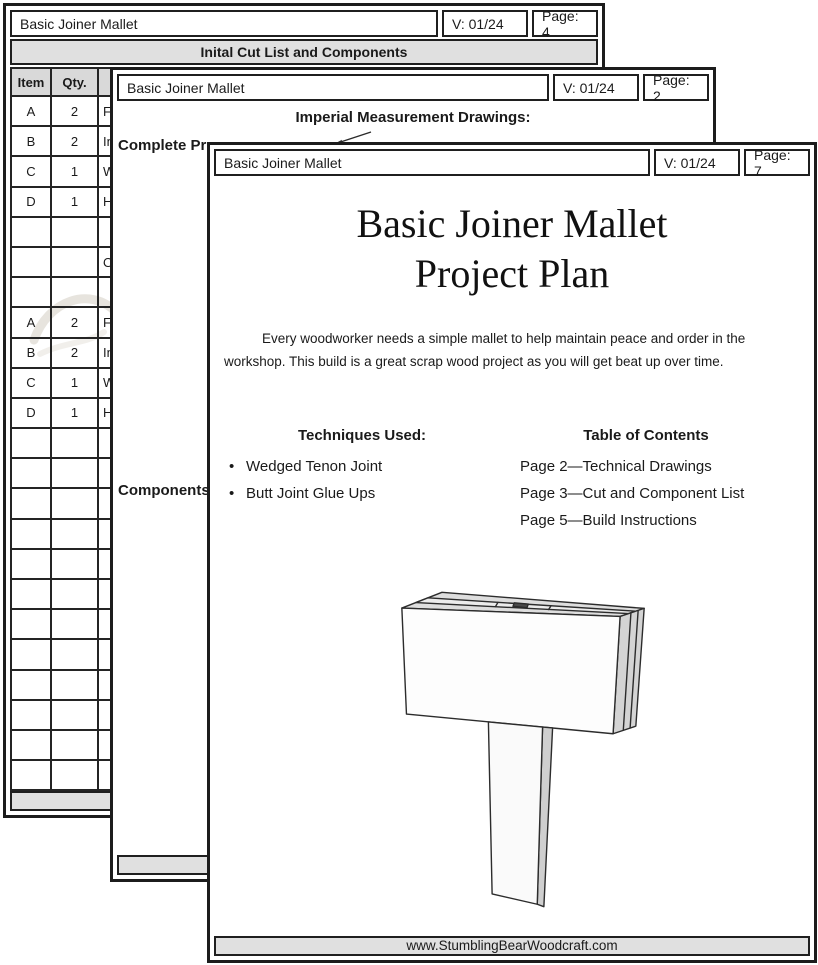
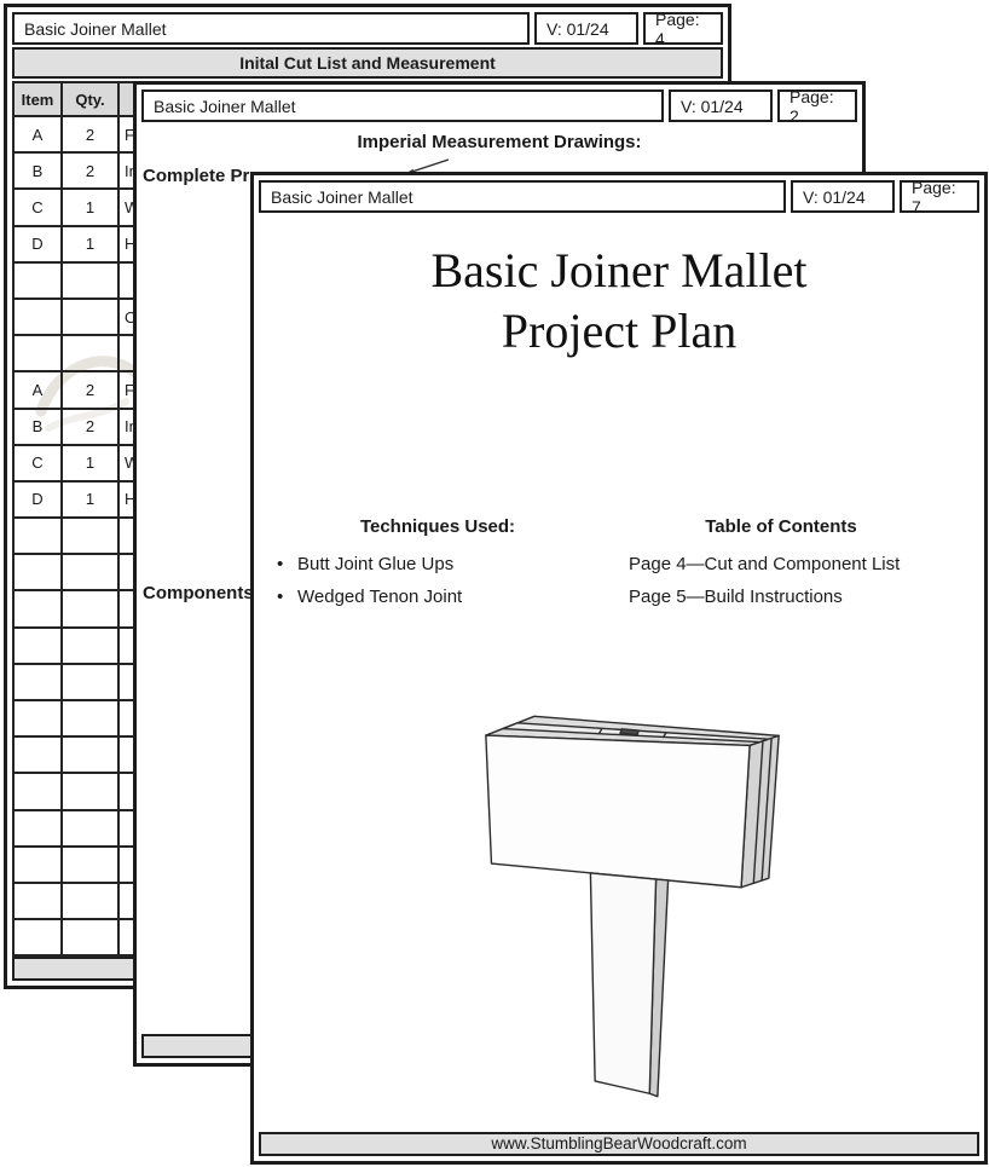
  Basic Joiner Mallet
  V: 01/24
  Page: 4
- Inital Cut List and Components
+ Inital Cut List and Measurement
  Item	Qty.
  A	2	F
  B	2	I
  D	1	H
  A	2	F
  B	2	I
  D	1	H
  Basic Joiner Mallet
  V: 01/24
  Page: 2
  Imperial Measurement Drawings:
  Complete Pr
  Components
  Basic Joiner Mallet
  V: 01/24
  Page: 7
  Basic Joiner Mallet
  Project Plan
- Every woodworker needs a simple mallet to help maintain peace and order in the workshop. This build is a great scrap wood project as you will get beat up over time.
  Techniques Used:
  •
- Wedged Tenon Joint
+ Butt Joint Glue Ups
  •
- Butt Joint Glue Ups
+ Wedged Tenon Joint
  Table of Contents
- Page 2—Technical Drawings
- Page 3—Cut and Component List
+ Page 4—Cut and Component List
  Page 5—Build Instructions
  www.StumblingBearWoodcraft.com
